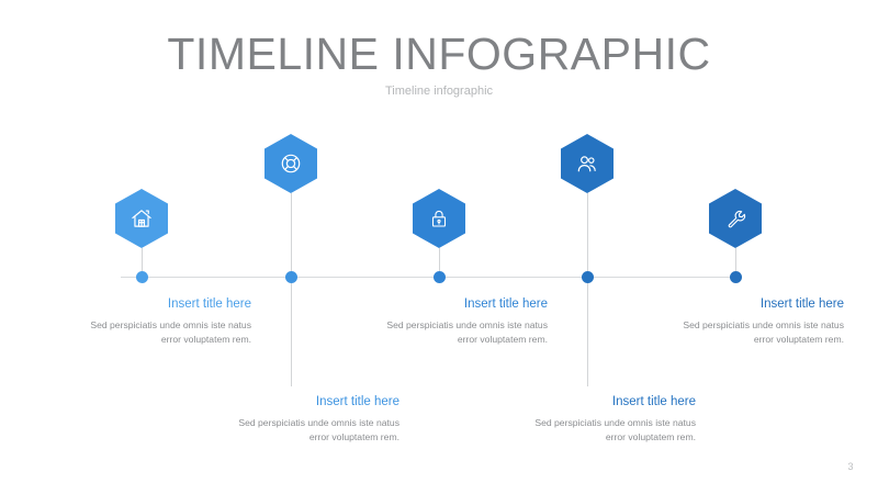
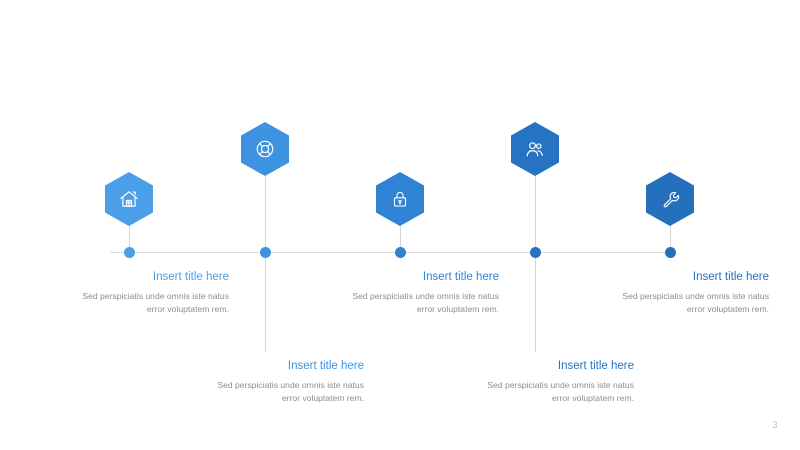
- TIMELINE INFOGRAPHIC
- Timeline infographic
  Insert title here
  Sed perspiciatis unde omnis iste natus error voluptatem rem.
  Insert title here
  Sed perspiciatis unde omnis iste natus error voluptatem rem.
  Insert title here
  Sed perspiciatis unde omnis iste natus error voluptatem rem.
  Insert title here
  Sed perspiciatis unde omnis iste natus error voluptatem rem.
  Insert title here
  Sed perspiciatis unde omnis iste natus error voluptatem rem.
  3
